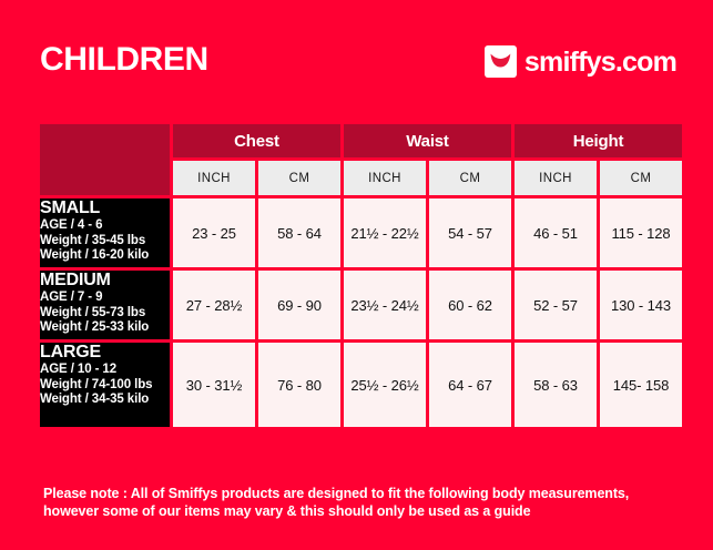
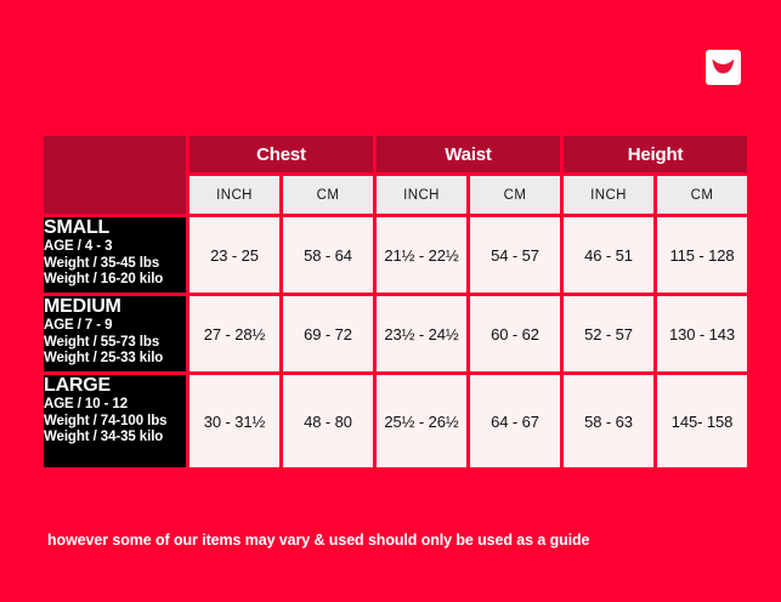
- CHILDREN
- smiffys.com
  	Chest	Waist	Height
  INCH	CM	INCH	CM	INCH	CM
- SMALL AGE / 4 - 6 Weight / 35-45 lbs Weight / 16-20 kilo	23 - 25	58 - 64	21½ - 22½	54 - 57	46 - 51	115 - 128
+ SMALL AGE / 4 - 3 Weight / 35-45 lbs Weight / 16-20 kilo	23 - 25	58 - 64	21½ - 22½	54 - 57	46 - 51	115 - 128
- MEDIUM AGE / 7 - 9 Weight / 55-73 lbs Weight / 25-33 kilo	27 - 28½	69 - 90	23½ - 24½	60 - 62	52 - 57	130 - 143
+ MEDIUM AGE / 7 - 9 Weight / 55-73 lbs Weight / 25-33 kilo	27 - 28½	69 - 72	23½ - 24½	60 - 62	52 - 57	130 - 143
- LARGE AGE / 10 - 12 Weight / 74-100 lbs Weight / 34-35 kilo	30 - 31½	76 - 80	25½ - 26½	64 - 67	58 - 63	145- 158
+ LARGE AGE / 10 - 12 Weight / 74-100 lbs Weight / 34-35 kilo	30 - 31½	48 - 80	25½ - 26½	64 - 67	58 - 63	145- 158
- Please note : All of Smiffys products are designed to fit the following body measurements,
- however some of our items may vary & this should only be used as a guide
+ however some of our items may vary & used should only be used as a guide
